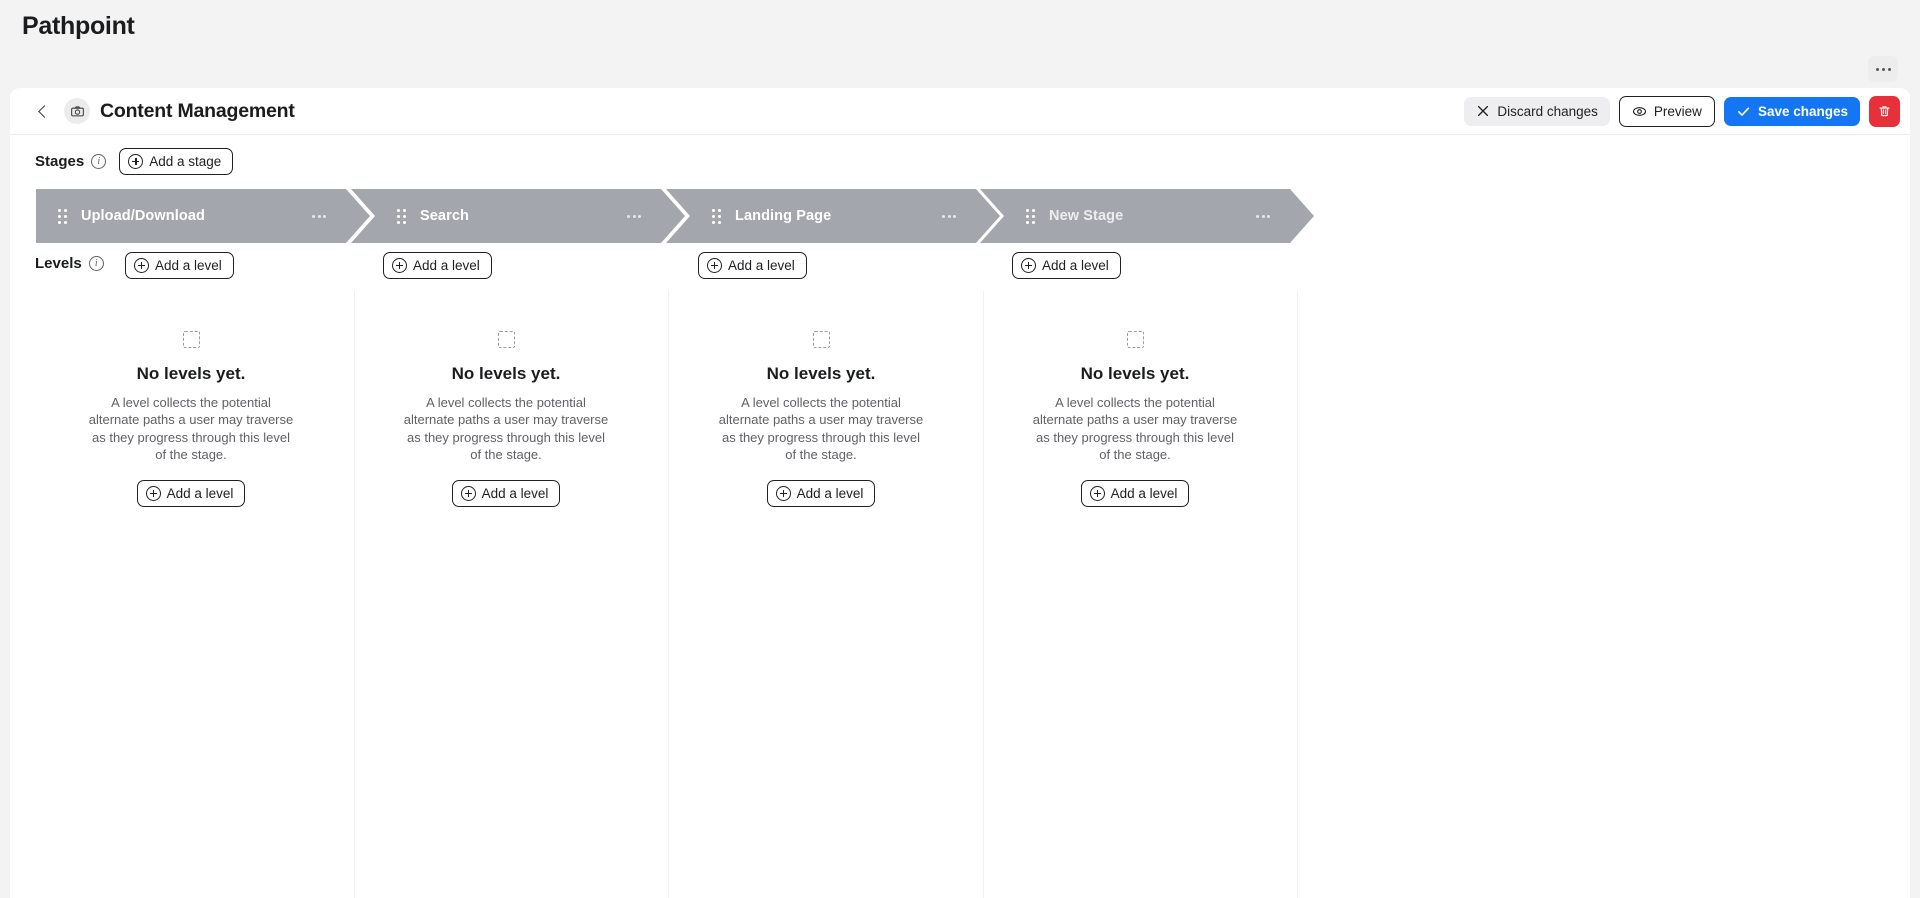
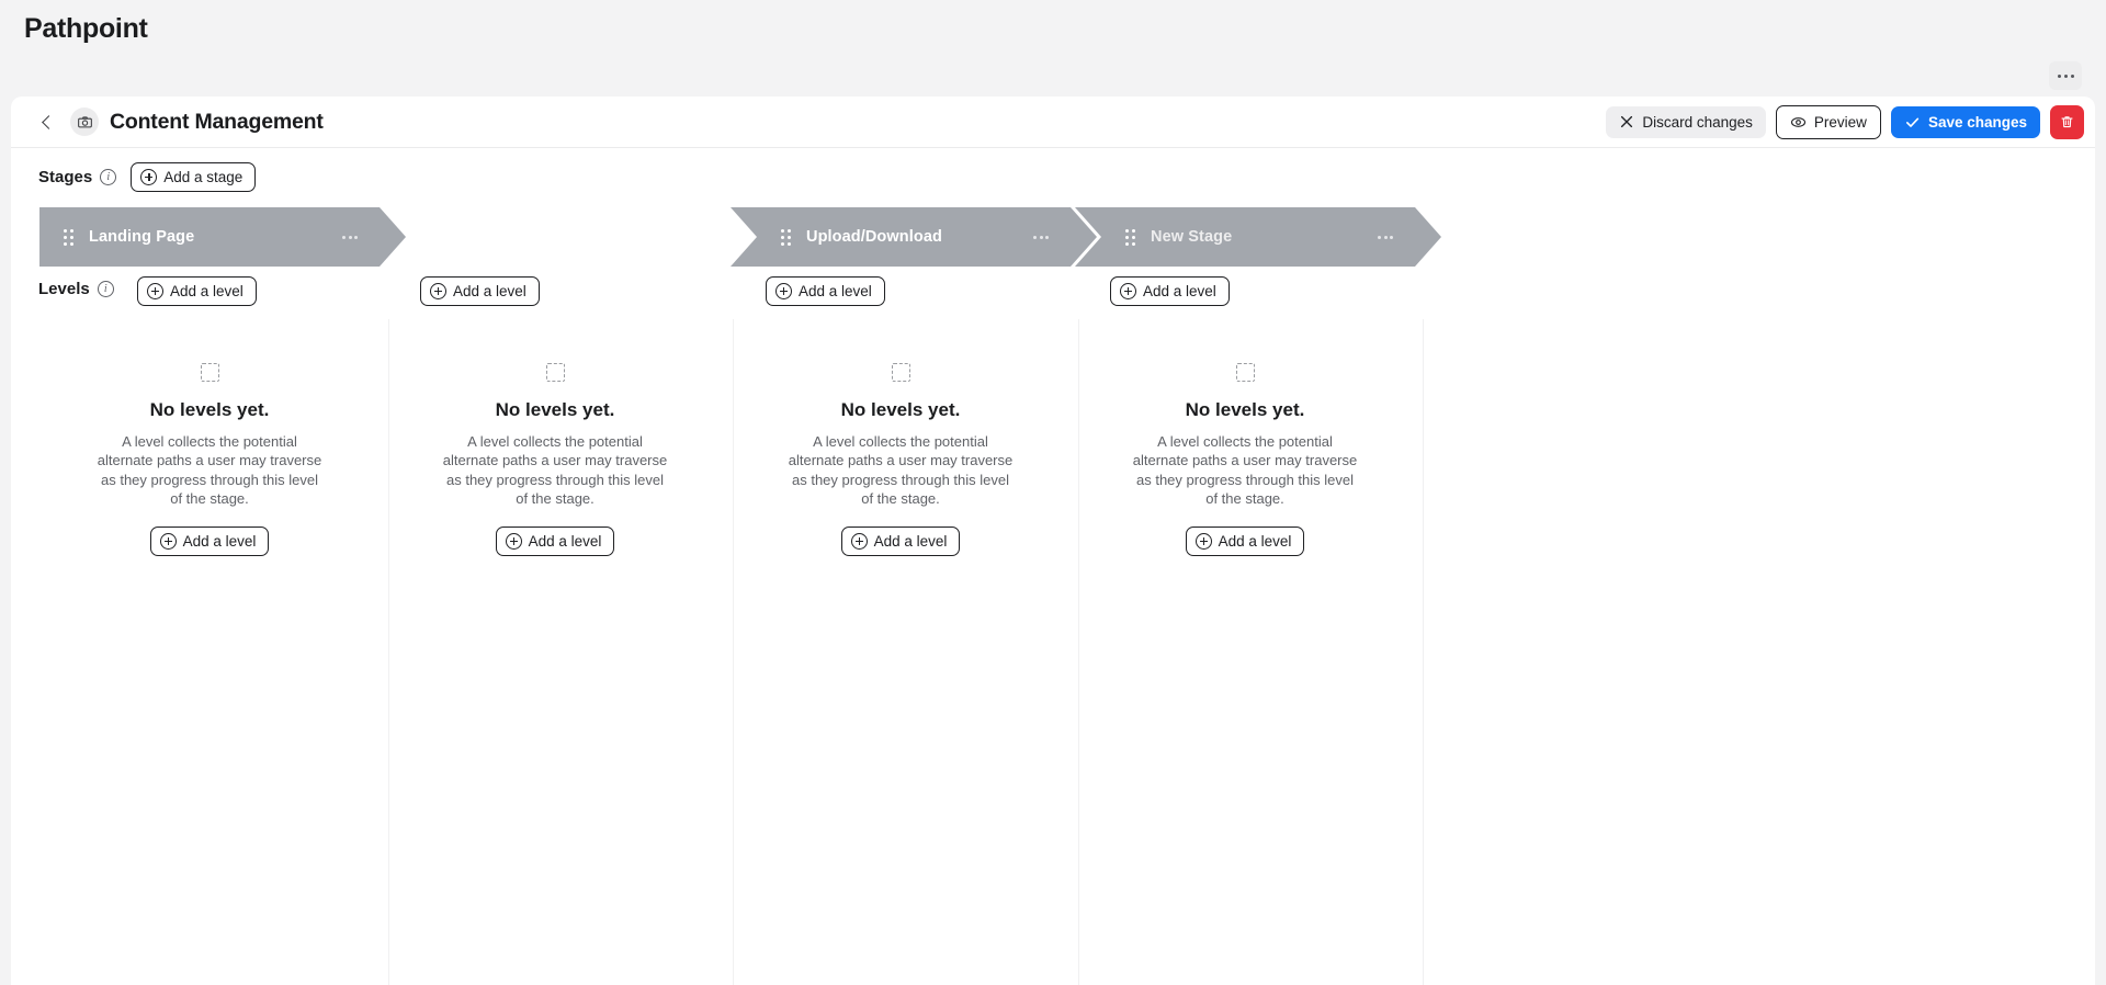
  Pathpoint
  Content Management
  Discard changes
  Preview
  Save changes
  Stages
  i
  Add a stage
- Upload/Download
+ Landing Page
- Search
- Landing Page
+ Upload/Download
  New Stage
  Levels
  i
  Add a level
  Add a level
  Add a level
  Add a level
  No levels yet.
  A level collects the potential alternate paths a user may traverse as they progress through this level of the stage.
  Add a level
  No levels yet.
  A level collects the potential alternate paths a user may traverse as they progress through this level of the stage.
  Add a level
  No levels yet.
  A level collects the potential alternate paths a user may traverse as they progress through this level of the stage.
  Add a level
  No levels yet.
  A level collects the potential alternate paths a user may traverse as they progress through this level of the stage.
  Add a level
